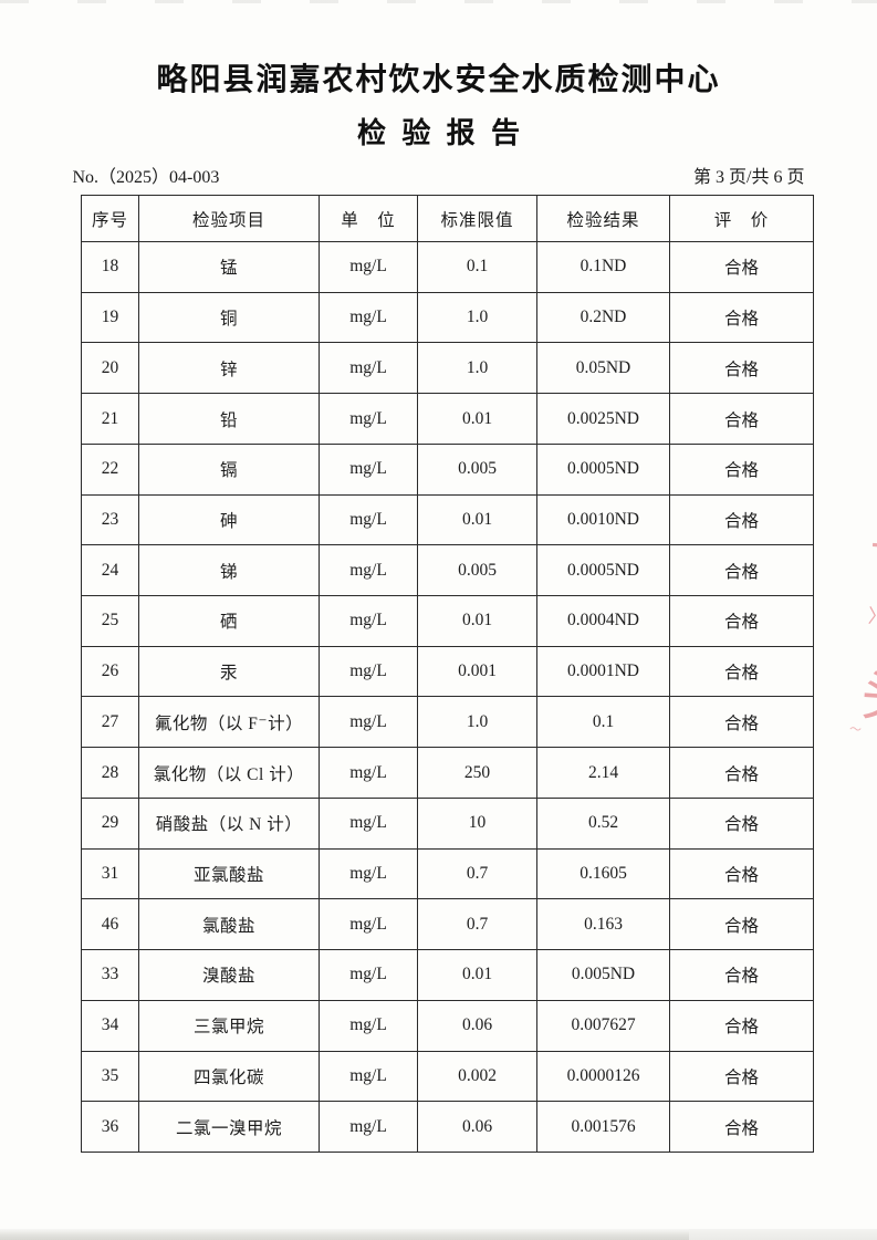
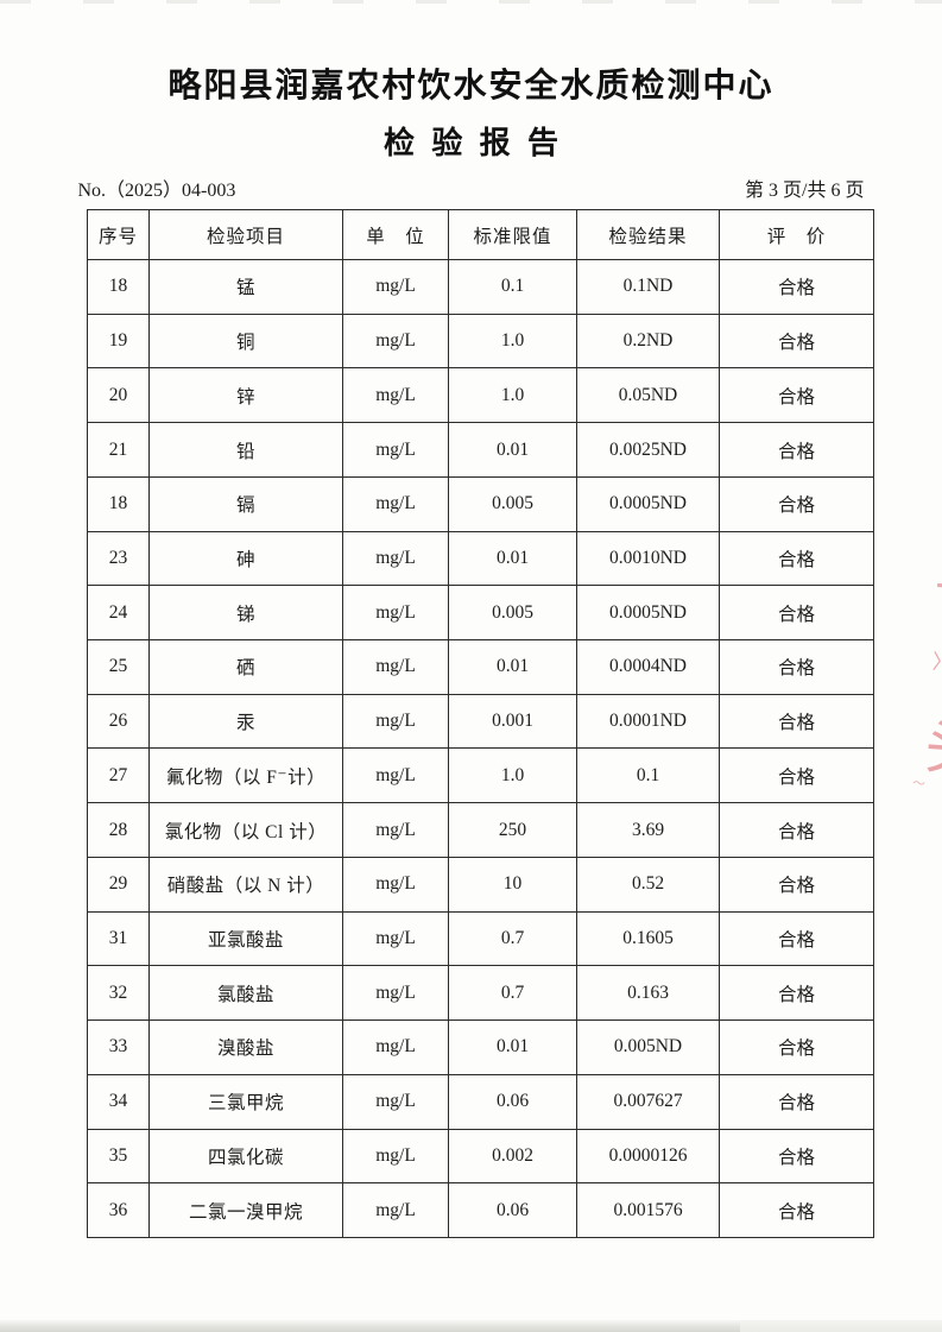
  略阳县润嘉农村饮水安全水质检测中心
  检验报告
  No.（2025）04-003
  第 3 页/共 6 页
  序号	检验项目	单 位	标准限值	检验结果	评 价
  18	锰	mg/L	0.1	0.1ND	合格
  19	铜	mg/L	1.0	0.2ND	合格
  20	锌	mg/L	1.0	0.05ND	合格
  21	铅	mg/L	0.01	0.0025ND	合格
- 22	镉	mg/L	0.005	0.0005ND	合格
+ 18	镉	mg/L	0.005	0.0005ND	合格
  23	砷	mg/L	0.01	0.0010ND	合格
  24	锑	mg/L	0.005	0.0005ND	合格
  25	硒	mg/L	0.01	0.0004ND	合格
  26	汞	mg/L	0.001	0.0001ND	合格
  27	氟化物（以 F⁻计）	mg/L	1.0	0.1	合格
- 28	氯化物（以 Cl 计）	mg/L	250	2.14	合格
+ 28	氯化物（以 Cl 计）	mg/L	250	3.69	合格
  29	硝酸盐（以 N 计）	mg/L	10	0.52	合格
  31	亚氯酸盐	mg/L	0.7	0.1605	合格
- 46	氯酸盐	mg/L	0.7	0.163	合格
+ 32	氯酸盐	mg/L	0.7	0.163	合格
  33	溴酸盐	mg/L	0.01	0.005ND	合格
  34	三氯甲烷	mg/L	0.06	0.007627	合格
  35	四氯化碳	mg/L	0.002	0.0000126	合格
  36	二氯一溴甲烷	mg/L	0.06	0.001576	合格
